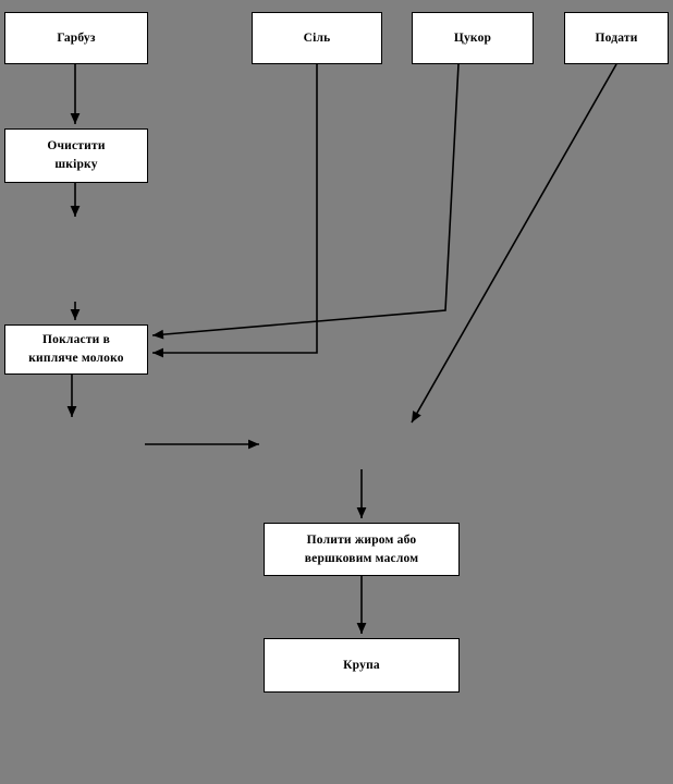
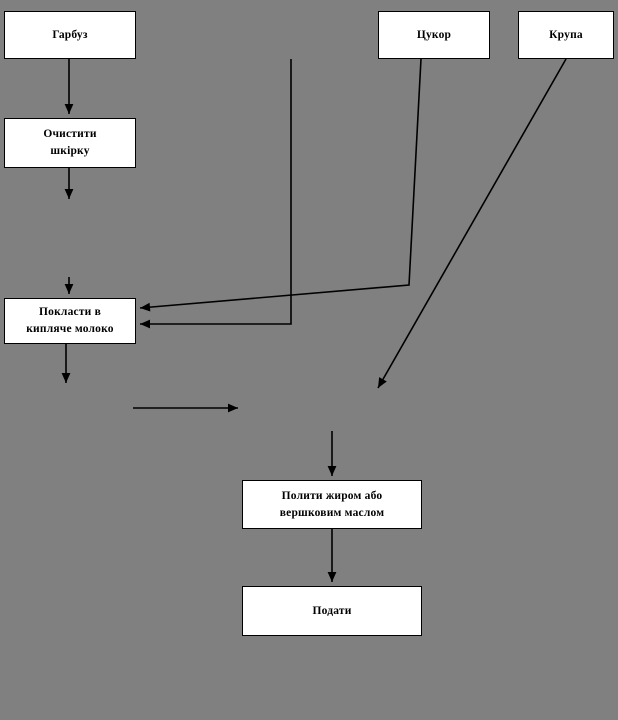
  Гарбуз
- Сіль
  Цукор
- Подати
+ Крупа
  Очистити
  шкірку
  Покласти в
  кипляче молоко
  Полити жиром або
  вершковим маслом
- Крупа
+ Подати
